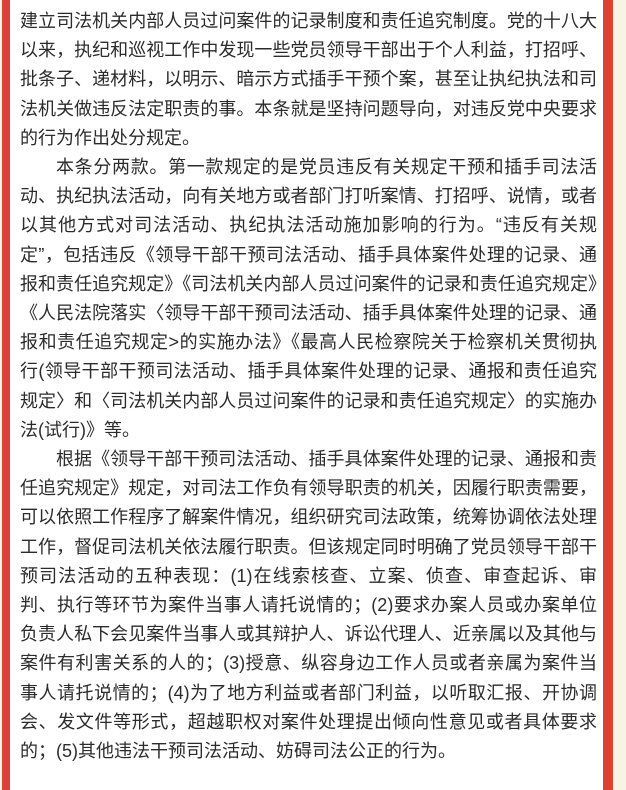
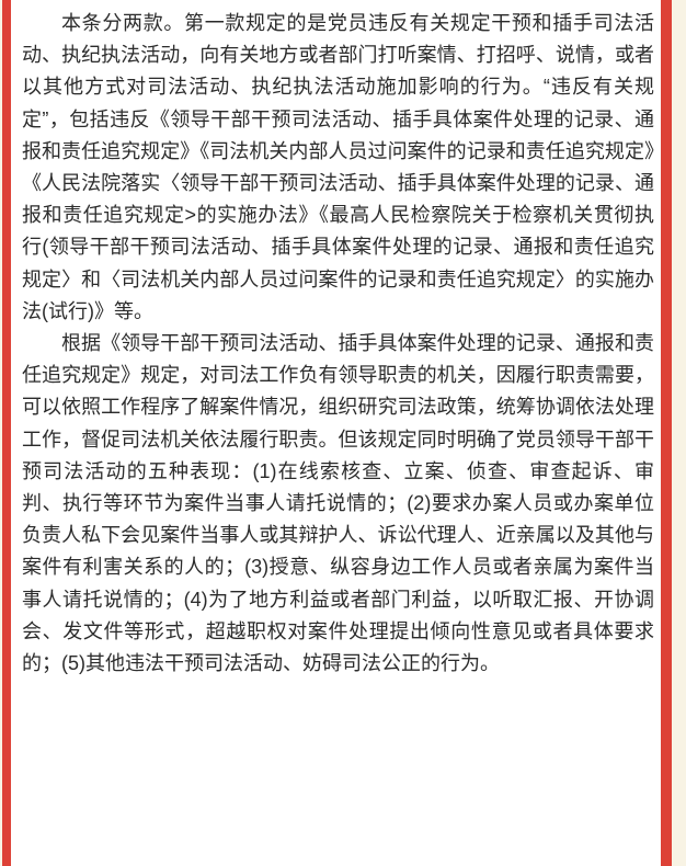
- 建立司法机关内部人员过问案件的记录制度和责任追究制度。党的十八大以来，执纪和巡视工作中发现一些党员领导干部出于个人利益，打招呼、批条子、递材料，以明示、暗示方式插手干预个案，甚至让执纪执法和司法机关做违反法定职责的事。本条就是坚持问题导向，对违反党中央要求的行为作出处分规定。
  本条分两款。第一款规定的是党员违反有关规定干预和插手司法活动、执纪执法活动，向有关地方或者部门打听案情、打招呼、说情，或者以其他方式对司法活动、执纪执法活动施加影响的行为。“违反有关规定”，包括违反《领导干部干预司法活动、插手具体案件处理的记录、通报和责任追究规定》《司法机关内部人员过问案件的记录和责任追究规定》《人民法院落实〈领导干部干预司法活动、插手具体案件处理的记录、通报和责任追究规定>的实施办法》《最高人民检察院关于检察机关贯彻执行(领导干部干预司法活动、插手具体案件处理的记录、通报和责任追究规定〉和〈司法机关内部人员过问案件的记录和责任追究规定〉的实施办法(试行)》等。
  根据《领导干部干预司法活动、插手具体案件处理的记录、通报和责任追究规定》规定，对司法工作负有领导职责的机关，因履行职责需要，可以依照工作程序了解案件情况，组织研究司法政策，统筹协调依法处理工作，督促司法机关依法履行职责。但该规定同时明确了党员领导干部干预司法活动的五种表现：(1)在线索核查、立案、侦查、审查起诉、审判、执行等环节为案件当事人请托说情的；(2)要求办案人员或办案单位负责人私下会见案件当事人或其辩护人、诉讼代理人、近亲属以及其他与案件有利害关系的人的；(3)授意、纵容身边工作人员或者亲属为案件当事人请托说情的；(4)为了地方利益或者部门利益，以听取汇报、开协调会、发文件等形式，超越职权对案件处理提出倾向性意见或者具体要求的；(5)其他违法干预司法活动、妨碍司法公正的行为。
